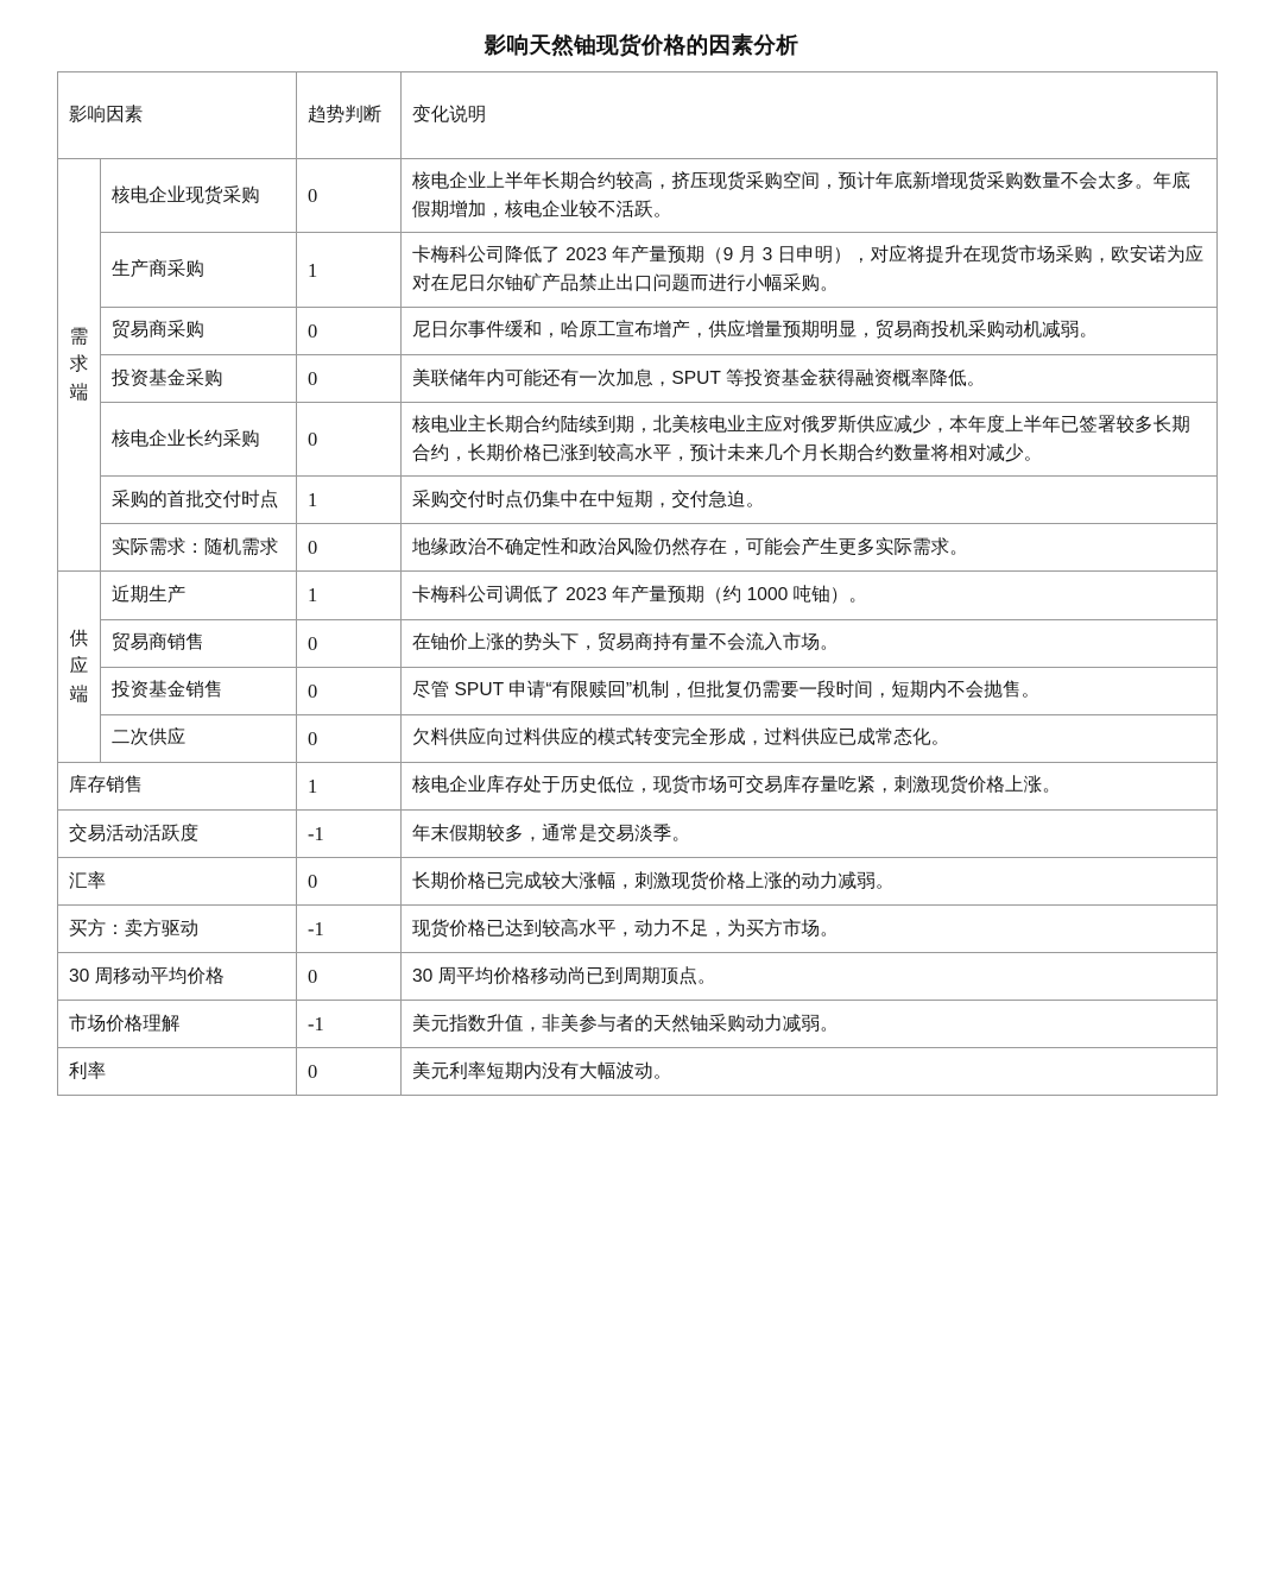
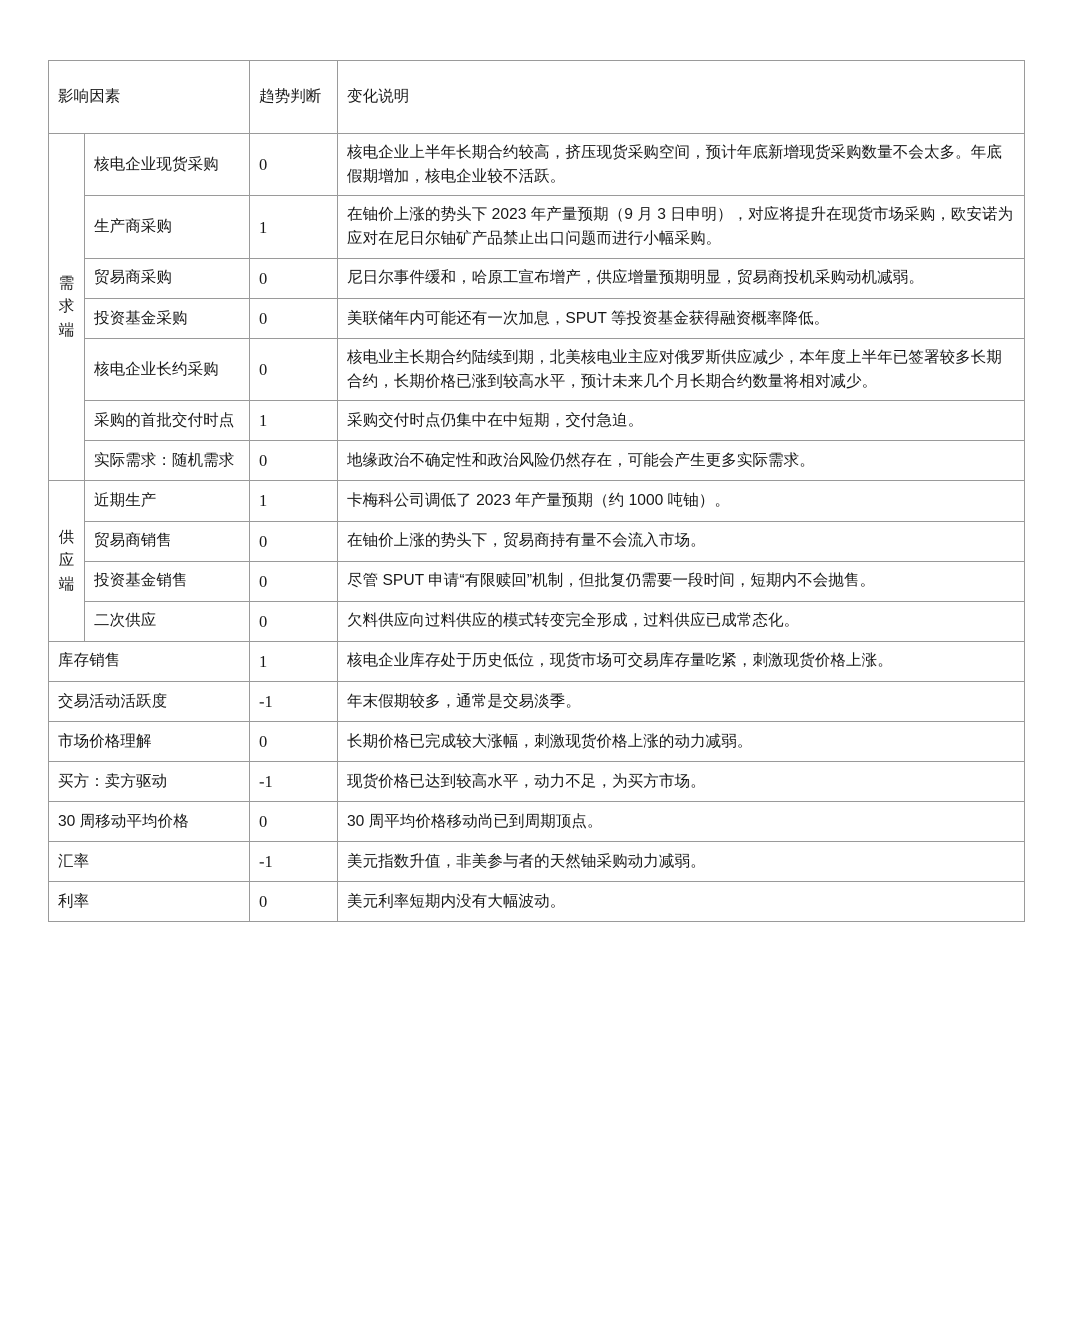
- 影响天然铀现货价格的因素分析
  影响因素	趋势判断	变化说明
  需求端	核电企业现货采购	0	核电企业上半年长期合约较高，挤压现货采购空间，预计年底新增现货采购数量不会太多。年底假期增加，核电企业较不活跃。
- 生产商采购	1	卡梅科公司降低了 2023 年产量预期（9 月 3 日申明），对应将提升在现货市场采购，欧安诺为应对在尼日尔铀矿产品禁止出口问题而进行小幅采购。
+ 生产商采购	1	在铀价上涨的势头下 2023 年产量预期（9 月 3 日申明），对应将提升在现货市场采购，欧安诺为应对在尼日尔铀矿产品禁止出口问题而进行小幅采购。
  贸易商采购	0	尼日尔事件缓和，哈原工宣布增产，供应增量预期明显，贸易商投机采购动机减弱。
  投资基金采购	0	美联储年内可能还有一次加息，SPUT 等投资基金获得融资概率降低。
  核电企业长约采购	0	核电业主长期合约陆续到期，北美核电业主应对俄罗斯供应减少，本年度上半年已签署较多长期合约，长期价格已涨到较高水平，预计未来几个月长期合约数量将相对减少。
  采购的首批交付时点	1	采购交付时点仍集中在中短期，交付急迫。
  实际需求：随机需求	0	地缘政治不确定性和政治风险仍然存在，可能会产生更多实际需求。
  供应端	近期生产	1	卡梅科公司调低了 2023 年产量预期（约 1000 吨铀）。
  贸易商销售	0	在铀价上涨的势头下，贸易商持有量不会流入市场。
  投资基金销售	0	尽管 SPUT 申请“有限赎回”机制，但批复仍需要一段时间，短期内不会抛售。
  二次供应	0	欠料供应向过料供应的模式转变完全形成，过料供应已成常态化。
  库存销售	1	核电企业库存处于历史低位，现货市场可交易库存量吃紧，刺激现货价格上涨。
  交易活动活跃度	-1	年末假期较多，通常是交易淡季。
- 汇率	0	长期价格已完成较大涨幅，刺激现货价格上涨的动力减弱。
+ 市场价格理解	0	长期价格已完成较大涨幅，刺激现货价格上涨的动力减弱。
  买方：卖方驱动	-1	现货价格已达到较高水平，动力不足，为买方市场。
  30 周移动平均价格	0	30 周平均价格移动尚已到周期顶点。
- 市场价格理解	-1	美元指数升值，非美参与者的天然铀采购动力减弱。
+ 汇率	-1	美元指数升值，非美参与者的天然铀采购动力减弱。
  利率	0	美元利率短期内没有大幅波动。
